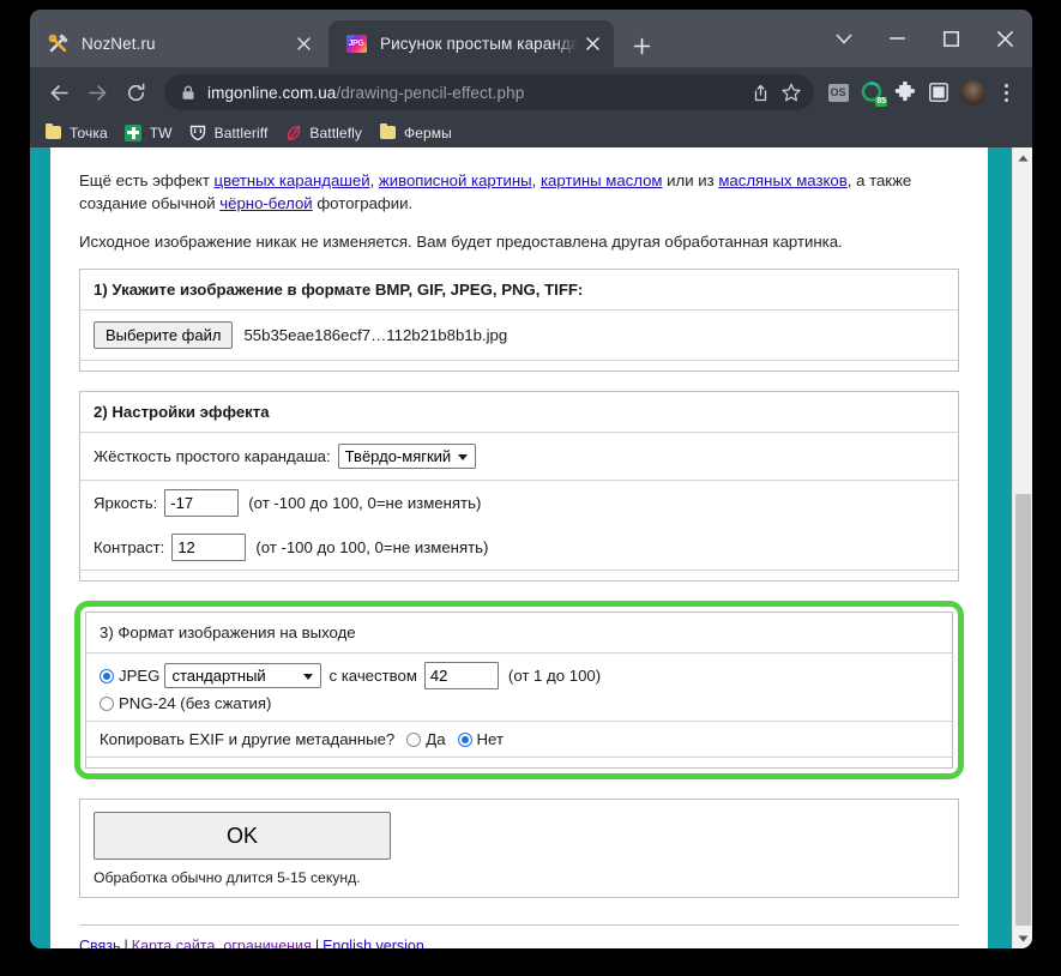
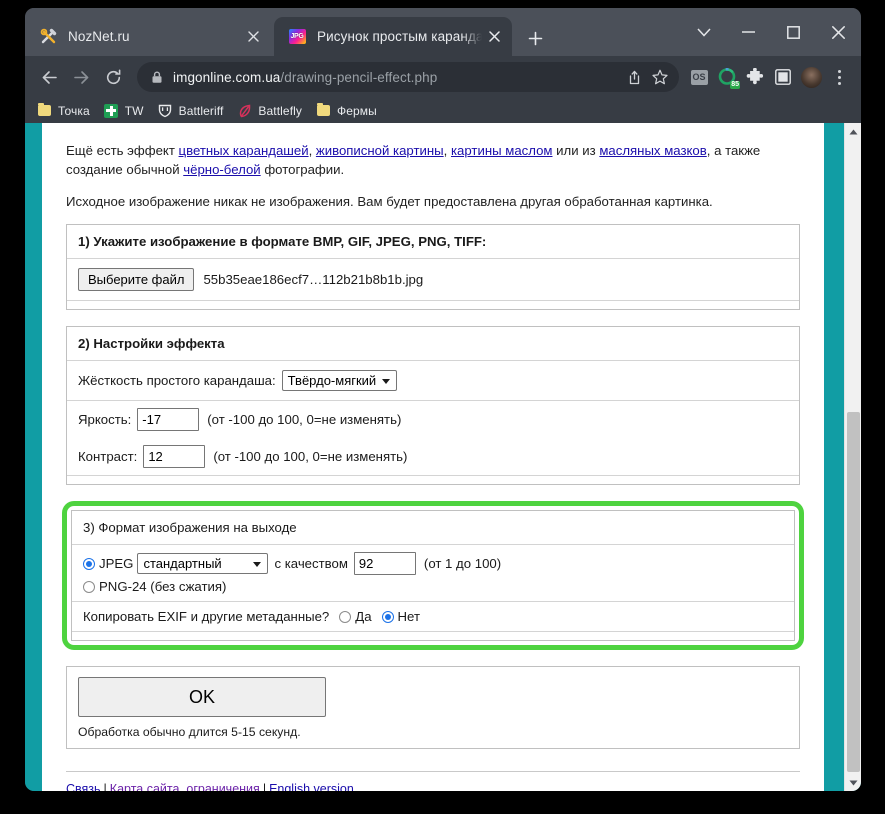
  NozNet.ru
  Рисунок простым каранда
  imgonline.com.ua/drawing-pencil-effect.php
  OS
  Точка
  TW
  Battleriff
  Battlefly
  Фермы
  Ещё есть эффект цветных карандашей, живописной картины, картины маслом или из масляных мазков, а также создание обычной чёрно-белой фотографии.
- Исходное изображение никак не изменяется. Вам будет предоставлена другая обработанная картинка.
+ Исходное изображение никак не изображения. Вам будет предоставлена другая обработанная картинка.
  1) Укажите изображение в формате BMP, GIF, JPEG, PNG, TIFF:
  Выберите файл
  55b35eae186ecf7…112b21b8b1b.jpg
  2) Настройки эффекта
  Жёсткость простого карандаша:
  Твёрдо-мягкий
  Яркость:
  -17
  (от -100 до 100, 0=не изменять)
  Контраст:
  12
  (от -100 до 100, 0=не изменять)
  3) Формат изображения на выходе
  JPEG
  стандартный
  с качеством
- 42
+ 92
  (от 1 до 100)
  PNG-24 (без сжатия)
  Копировать EXIF и другие метаданные?
  Да
  Нет
  OK
  Обработка обычно длится 5-15 секунд.
  Связь | Карта сайта, ограничения | English version
